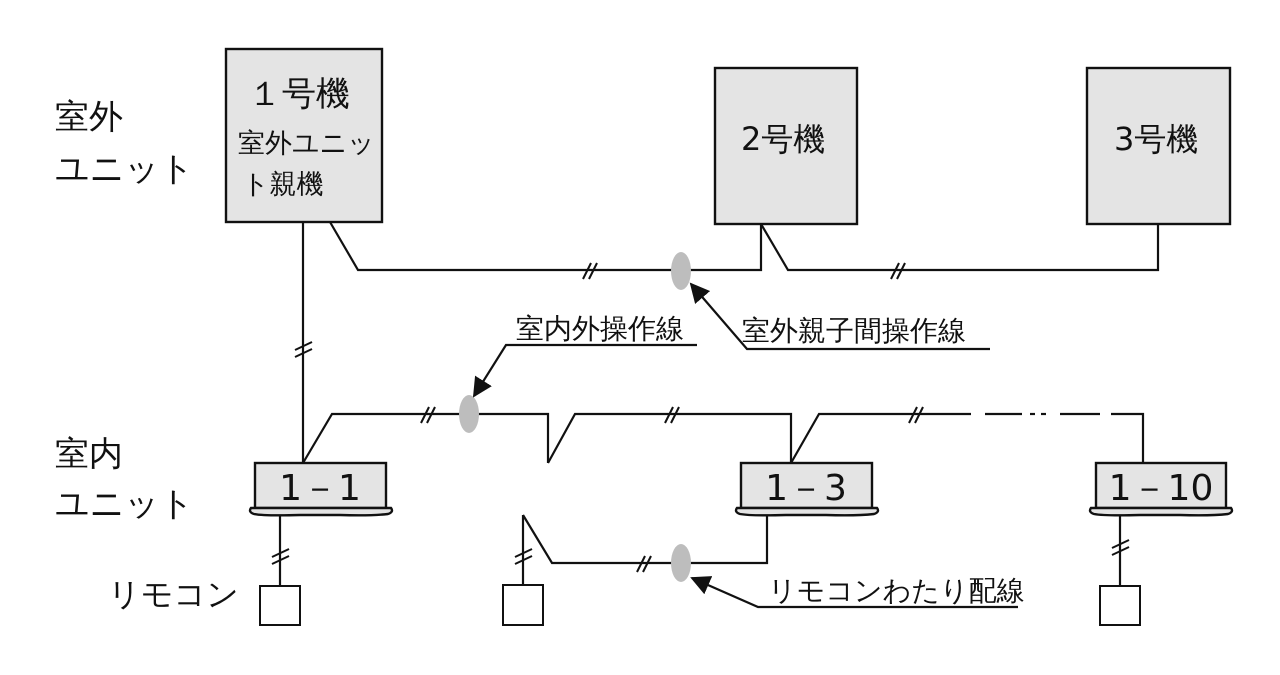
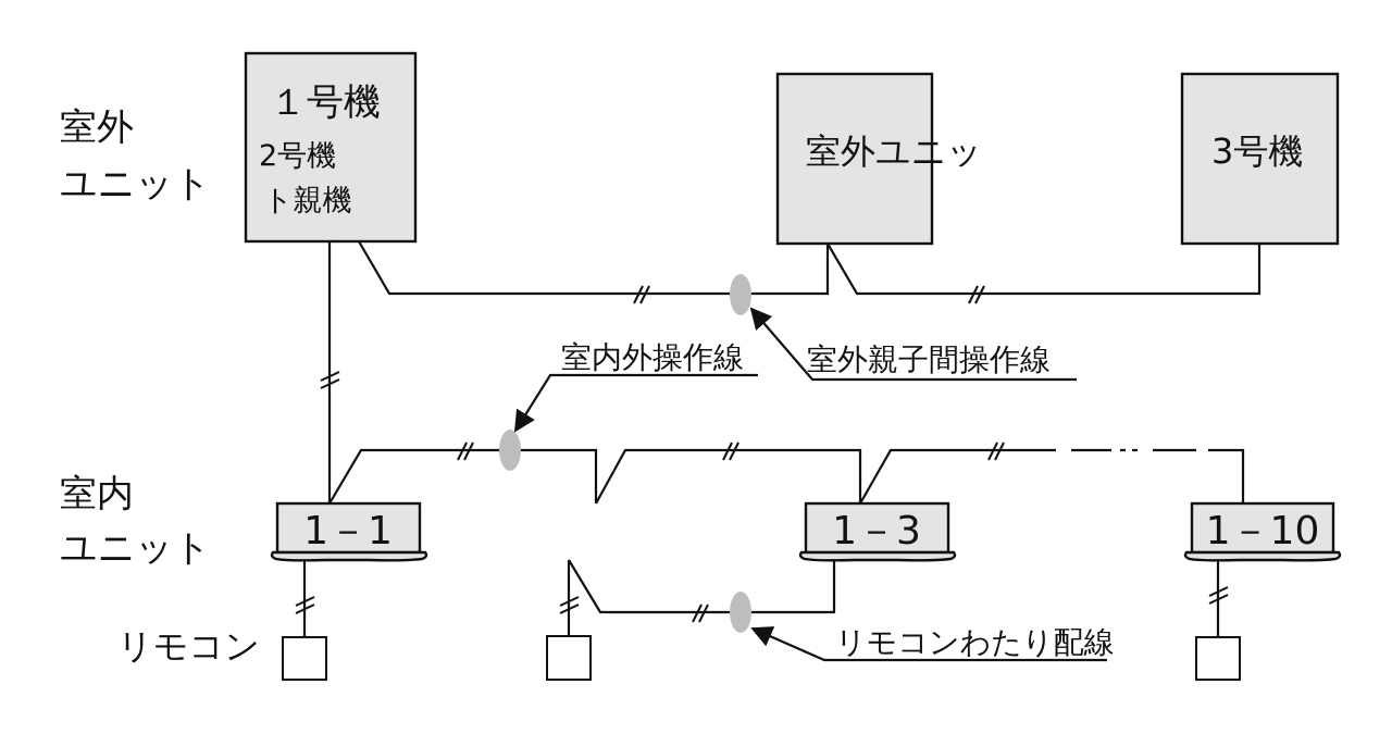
  室外
  ユニット
  室内
  ユニット
  リモコン
  １号機
- 室外ユニッ
+ 2号機
  ト親機
- 2号機
+ 室外ユニッ
  3号機
  1－1
  1－3
  1－10
  室内外操作線
  室外親子間操作線
  リモコンわたり配線
